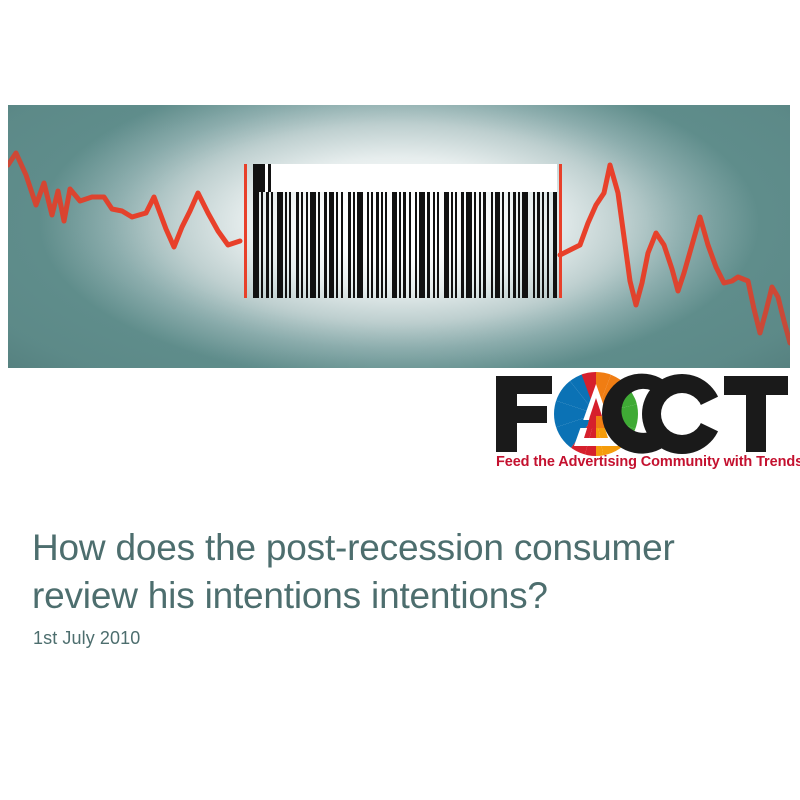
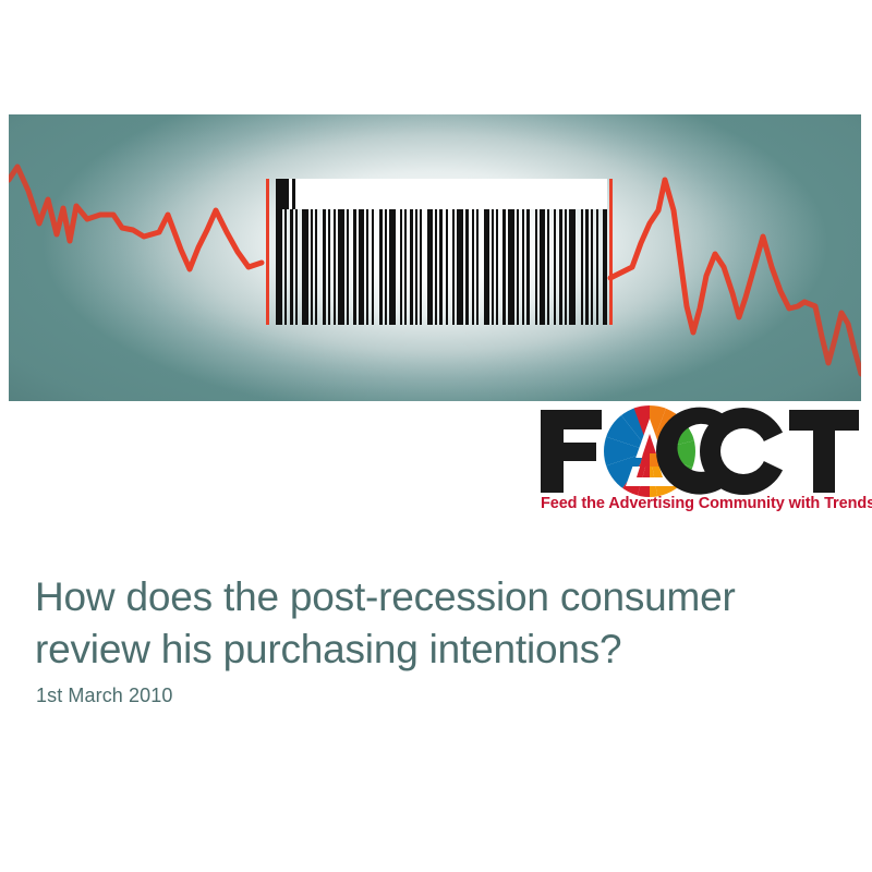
  Feed the Advertising Community with Trends
- How does the post-recession consumer review his intentions intentions?
+ How does the post-recession consumer review his purchasing intentions?
- 1st July 2010
+ 1st March 2010
